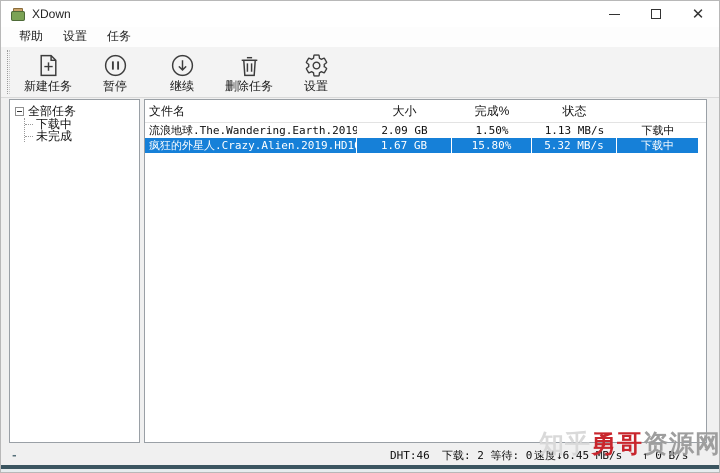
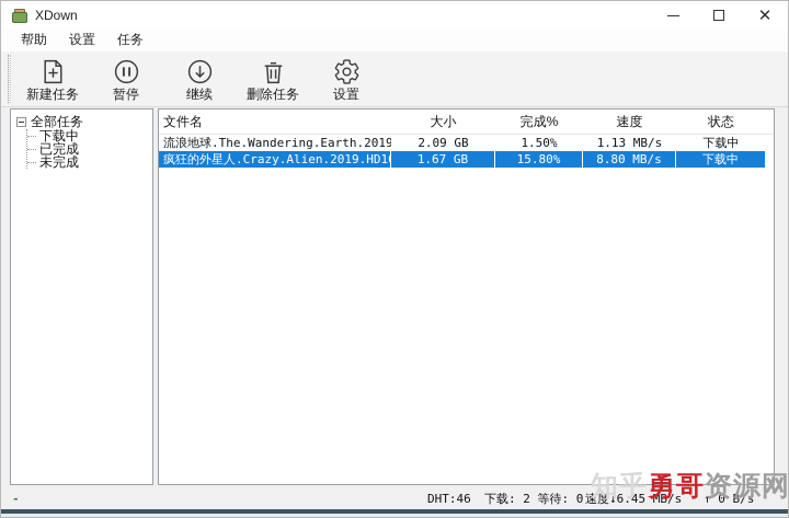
  XDown
  ✕
  帮助
  设置
  任务
  新建任务
  暂停
  继续
  删除任务
  设置
  全部任务
  下载中
+ 已完成
  未完成
  文件名
  大小
  完成%
+ 速度
  状态
  流浪地球.The.Wandering.Earth.2019
  2.09 GB
  1.50%
  1.13 MB/s
  下载中
  疯狂的外星人.Crazy.Alien.2019.HD1
  1.67 GB
  15.80%
- 5.32 MB/s
+ 8.80 MB/s
  下载中
  -
  DHT:46
  下载: 2 等待: 0
  速度↓6.45 MB/s
  ↑ 0 B/s
  知乎勇哥资源网
